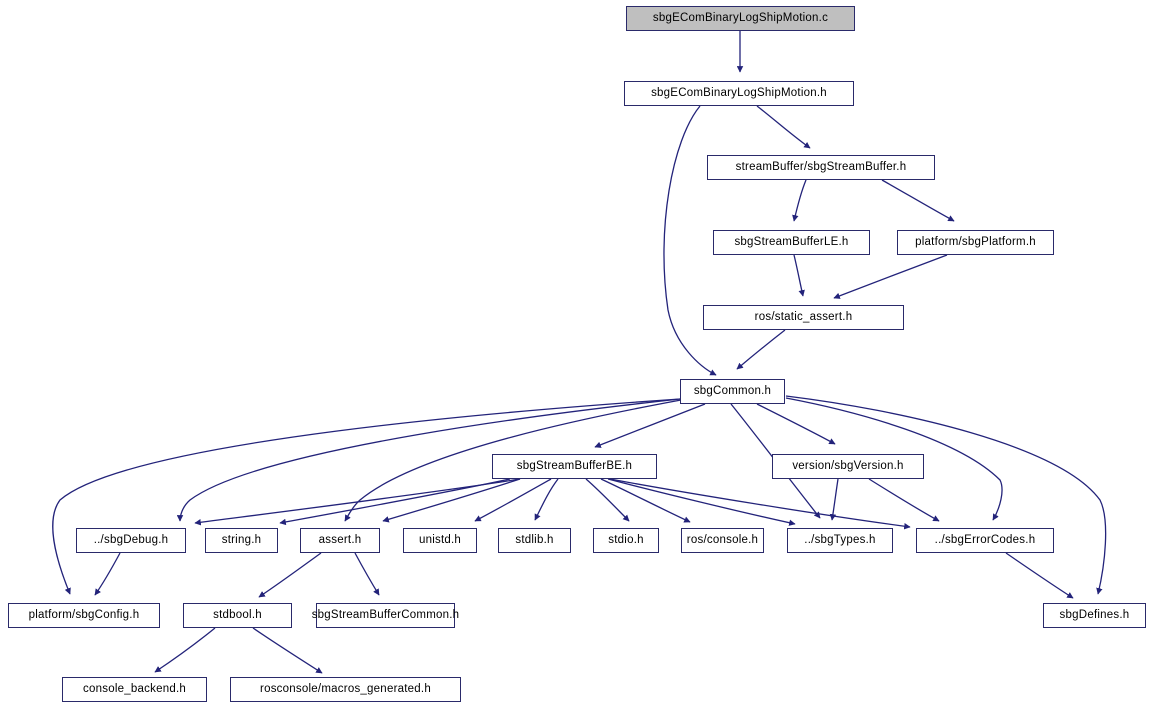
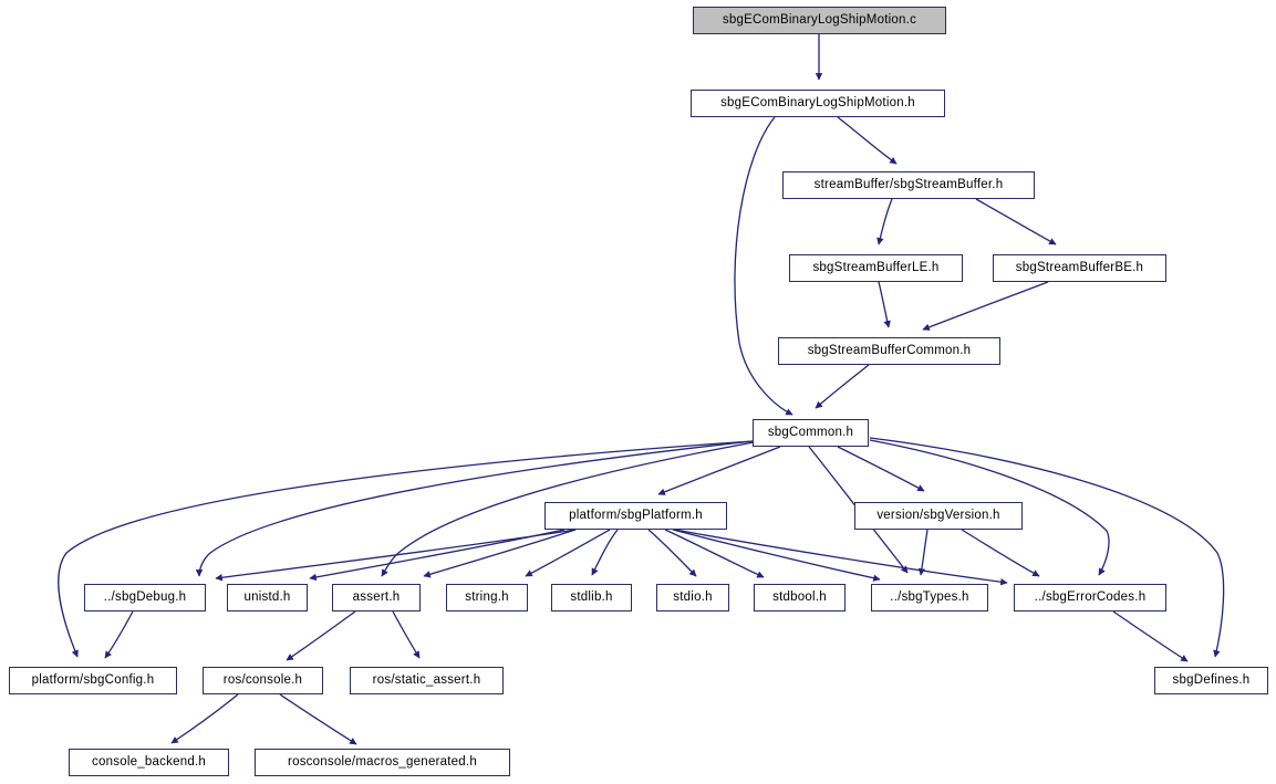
  sbgEComBinaryLogShipMotion.c
  sbgEComBinaryLogShipMotion.h
  streamBuffer/sbgStreamBuffer.h
  sbgStreamBufferLE.h
- platform/sbgPlatform.h
+ sbgStreamBufferBE.h
- ros/static_assert.h
+ sbgStreamBufferCommon.h
  sbgCommon.h
- sbgStreamBufferBE.h
+ platform/sbgPlatform.h
  version/sbgVersion.h
  ../sbgDebug.h
- string.h
+ unistd.h
  assert.h
- unistd.h
+ string.h
  stdlib.h
  stdio.h
- ros/console.h
+ stdbool.h
  ../sbgTypes.h
  ../sbgErrorCodes.h
  platform/sbgConfig.h
- stdbool.h
+ ros/console.h
- sbgStreamBufferCommon.h
+ ros/static_assert.h
  sbgDefines.h
  console_backend.h
  rosconsole/macros_generated.h
